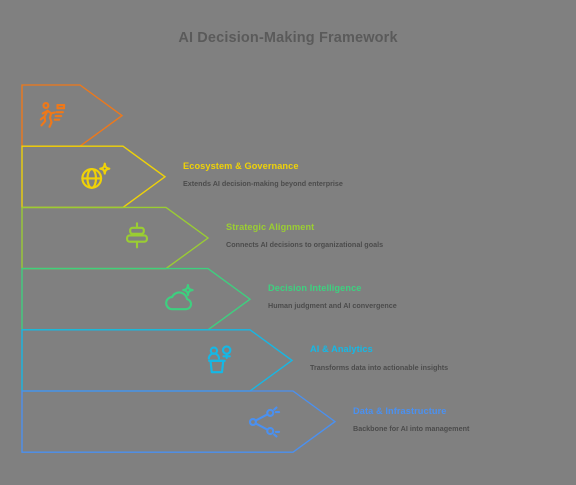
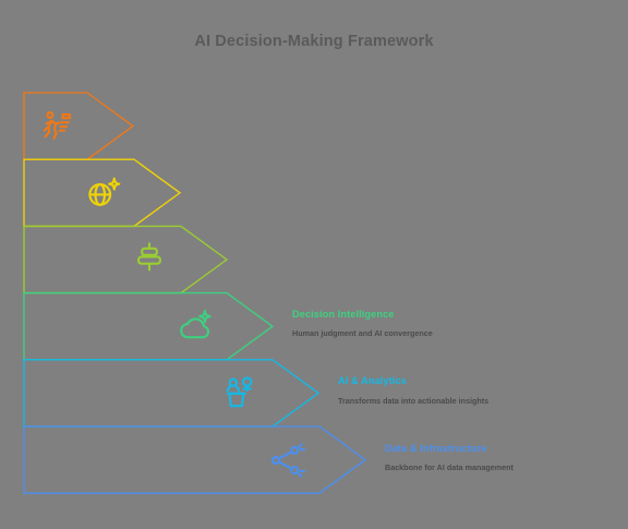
  AI Decision-Making Framework
- Ecosystem & Governance
- Extends AI decision-making beyond enterprise
- Strategic Alignment
- Connects AI decisions to organizational goals
  Decision Intelligence
  Human judgment and AI convergence
  AI & Analytics
  Transforms data into actionable insights
  Data & Infrastructure
- Backbone for AI into management
+ Backbone for AI data management
